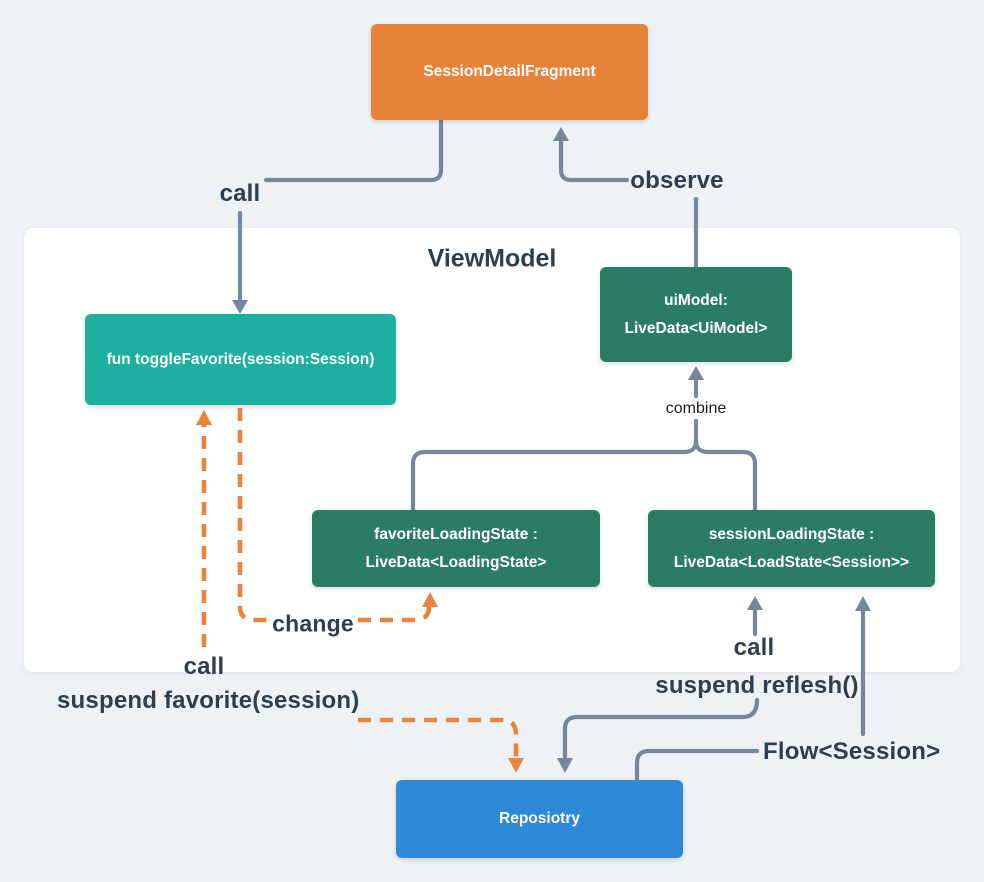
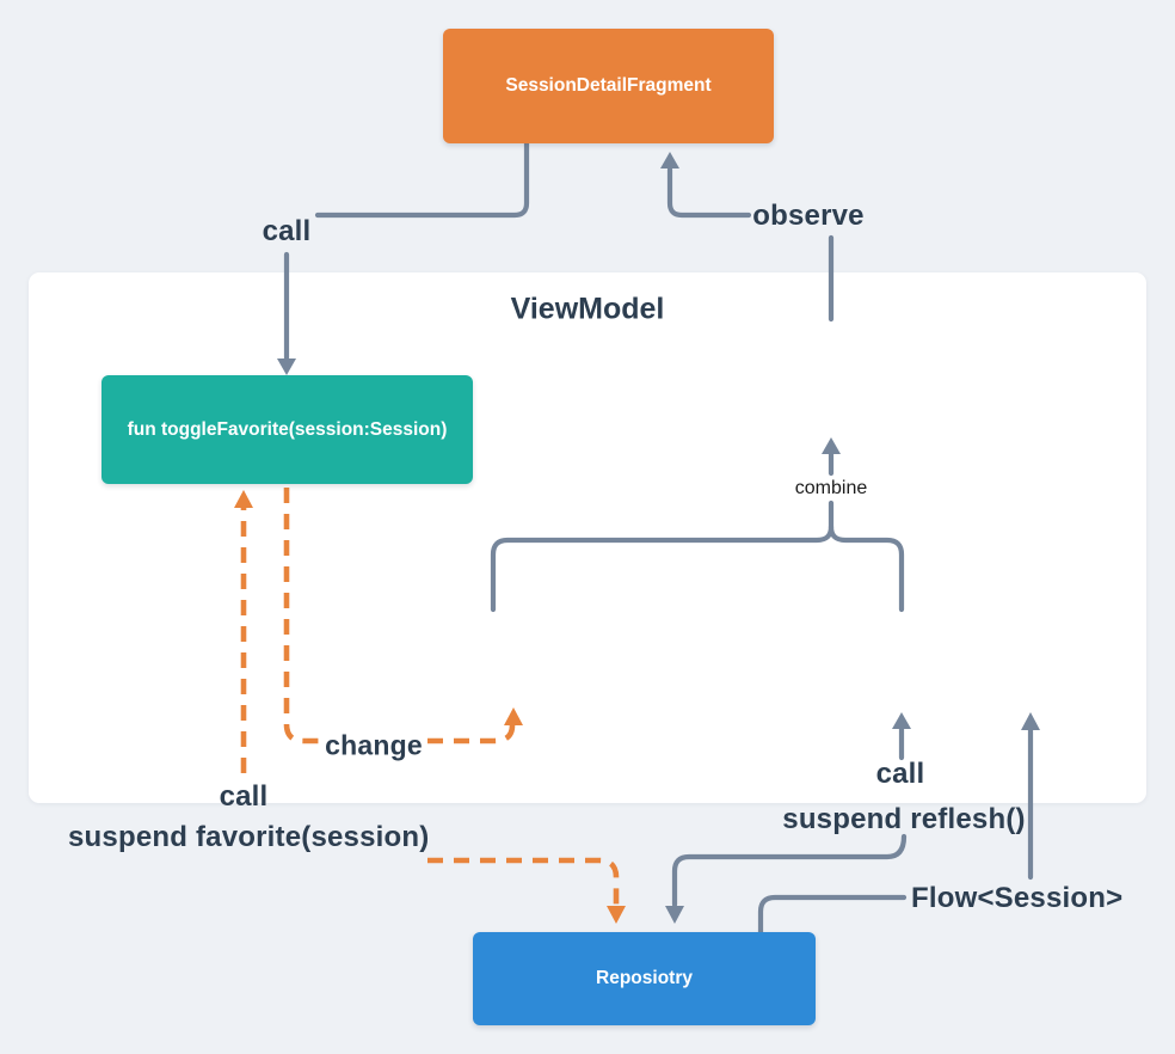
  SessionDetailFragment
  ViewModel
  fun toggleFavorite(session:Session)
- uiModel:
- LiveData<UiModel>
- favoriteLoadingState :
- LiveData<LoadingState>
- sessionLoadingState :
- LiveData<LoadState<Session>>
  Reposiotry
  call
  observe
  combine
  change
  call
  suspend favorite(session)
  call
  suspend reflesh()
  Flow<Session>
